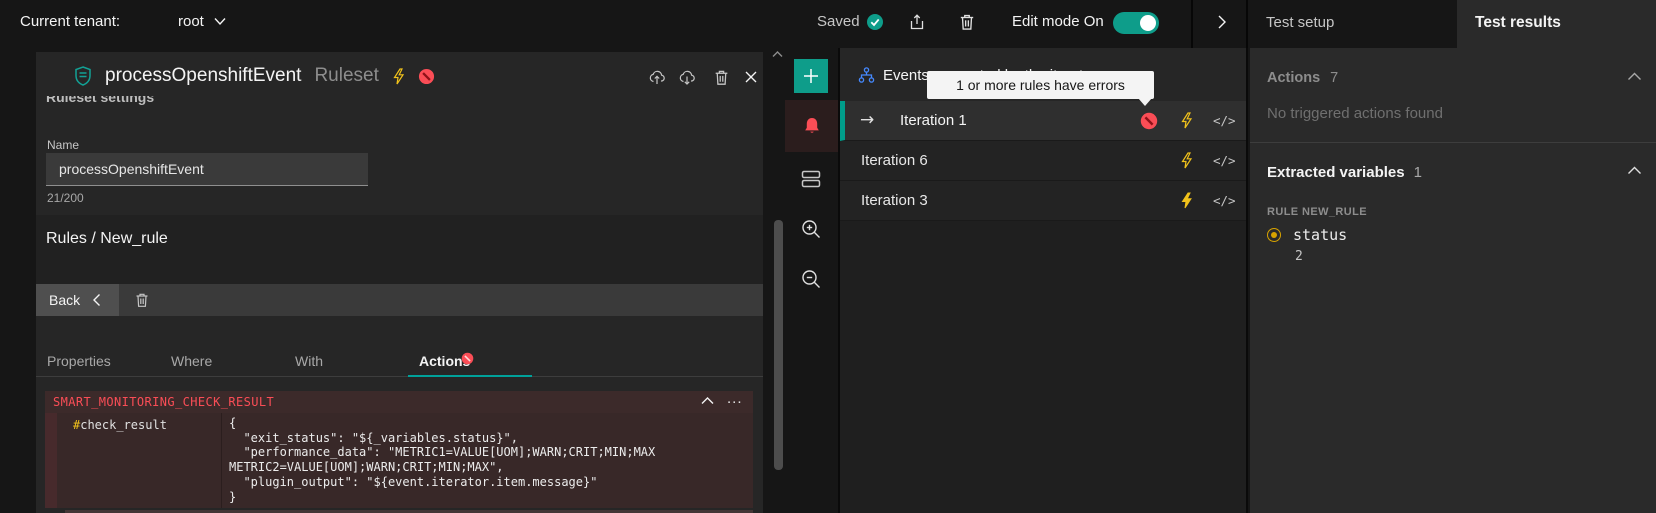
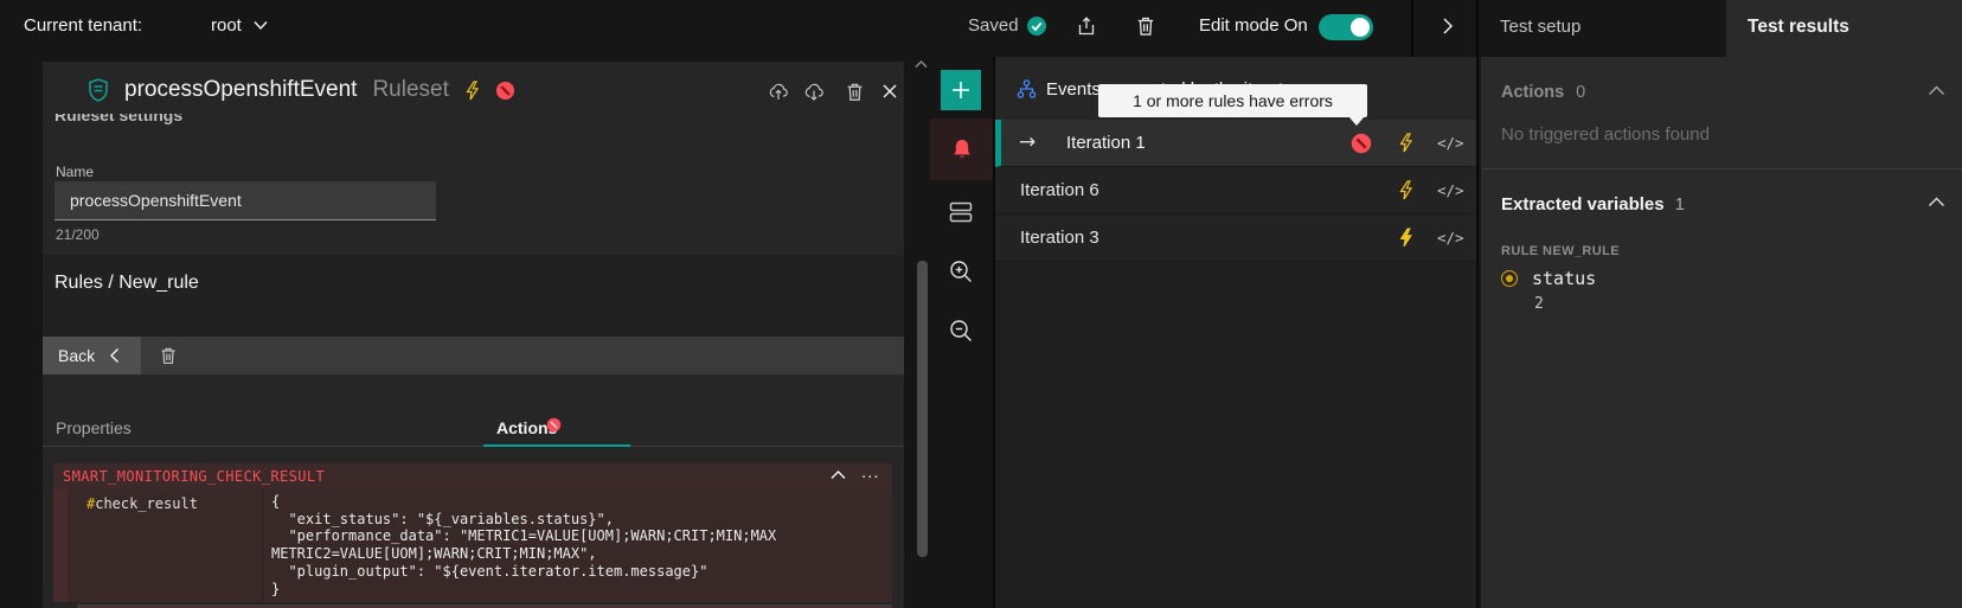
  Current tenant:
  root
  Saved
  Edit mode On
  Test setup
  Test results
  processOpenshiftEvent
  Ruleset
  Ruleset settings
  Name
  processOpenshiftEvent
  21/200
  Rules / New_rule
  Back
  Properties
- Where
- With
  Action
  SMART_MONITORING_CHECK_RESULT
  ...
  #check_result
  {
  "exit_status": "${_variables.status}",
  "performance_data": "METRIC1=VALUE[UOM];WARN;CRIT;MIN;MAX
  METRIC2=VALUE[UOM];WARN;CRIT;MIN;MAX",
  "plugin_output": "${event.iterator.item.message}"
  }
  →
  Iteration 1
  </>
  Iteration 6
  </>
  Iteration 3
  </>
  1 or more rules have errors
- Actions 7
+ Actions 0
  No triggered actions found
  Extracted variables 1
  RULE NEW_RULE
  status
  2
